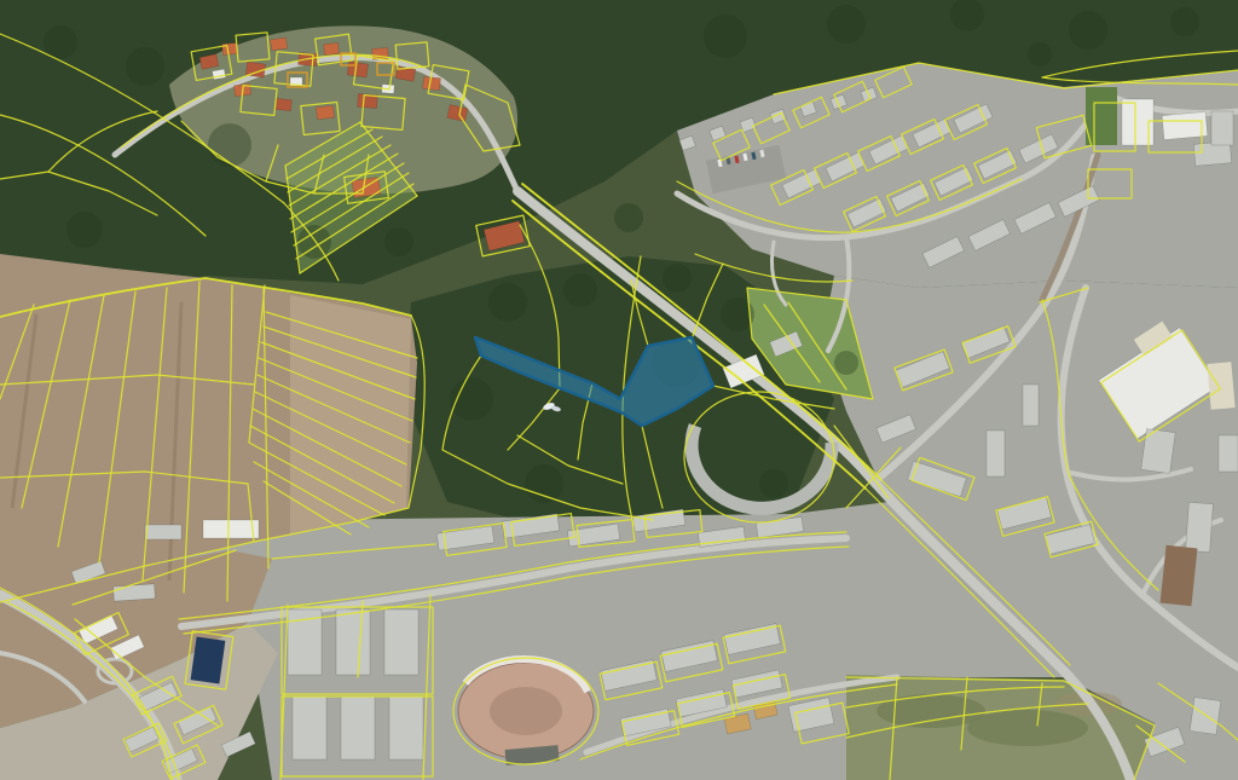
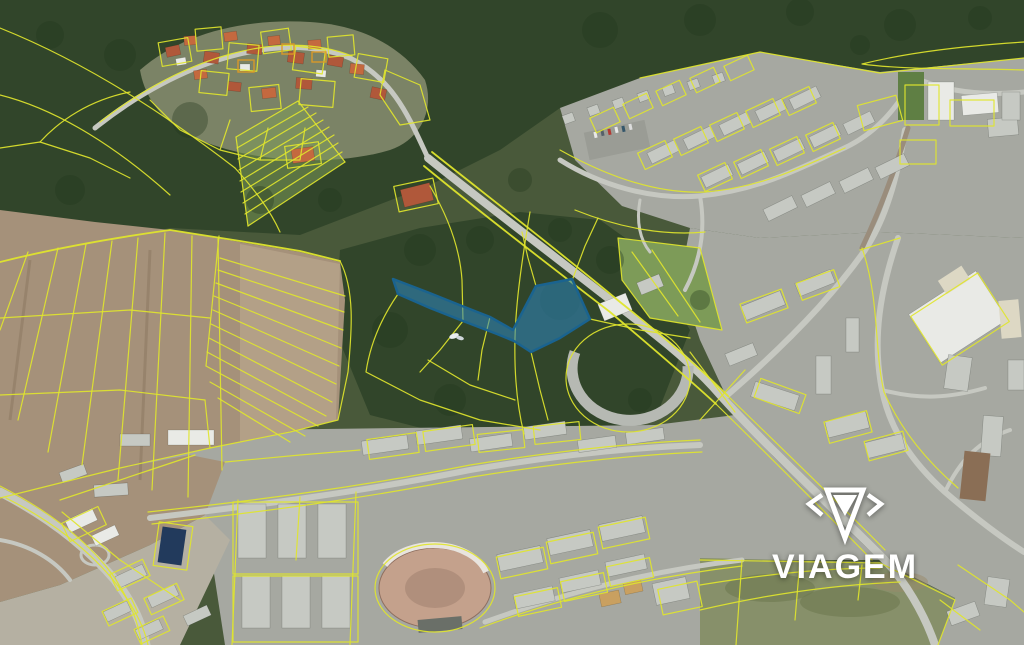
+ VIAGEM
